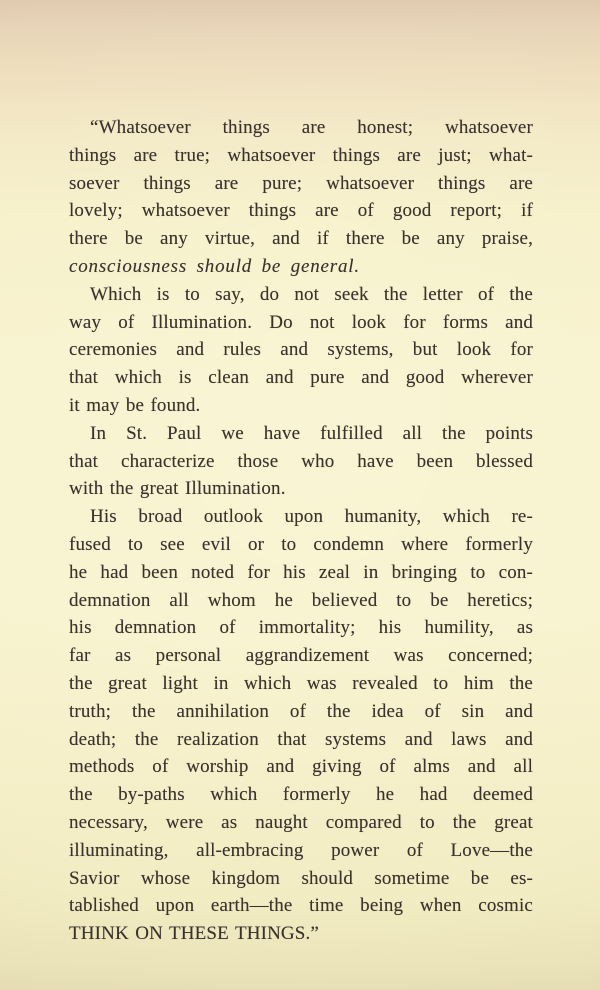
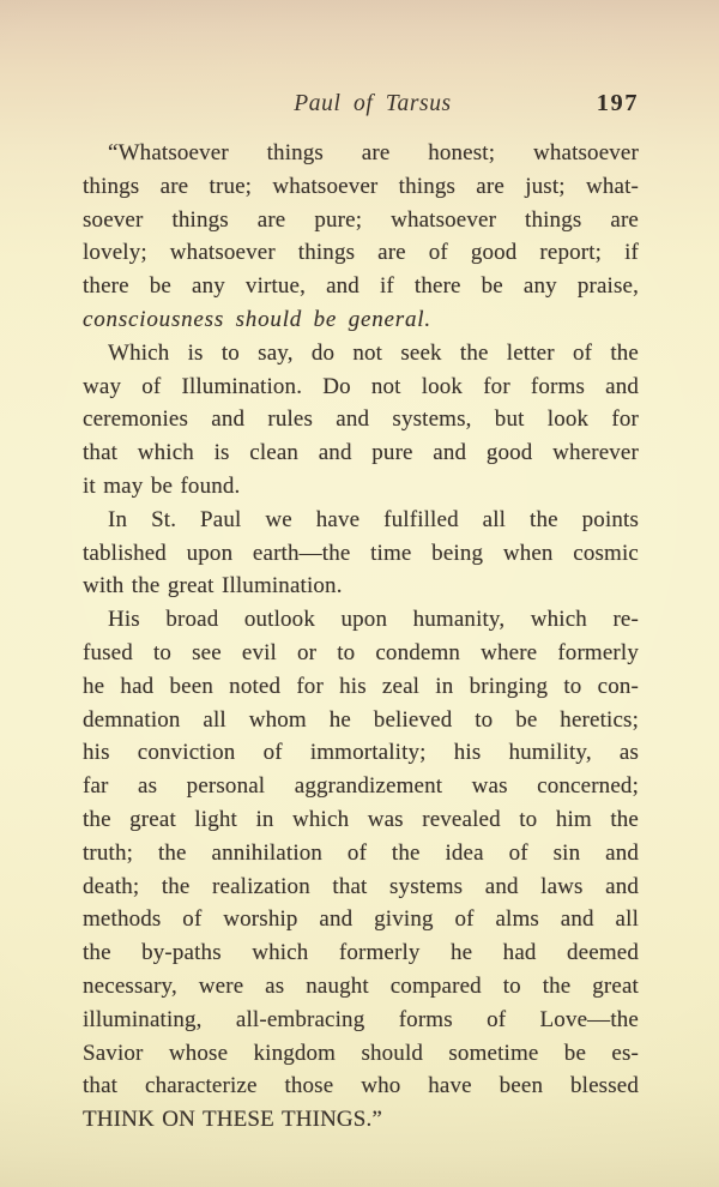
+ Paul of Tarsus
+ 197
  “Whatsoever things are honest; whatsoever
  things are true; whatsoever things are just; what-
  soever things are pure; whatsoever things are
  lovely; whatsoever things are of good report; if
  there be any virtue, and if there be any praise,
  consciousness should be general.
  Which is to say, do not seek the letter of the
  way of Illumination. Do not look for forms and
  ceremonies and rules and systems, but look for
  that which is clean and pure and good wherever
  it may be found.
  In St. Paul we have fulfilled all the points
- that characterize those who have been blessed
+ tablished upon earth—the time being when cosmic
  with the great Illumination.
  His broad outlook upon humanity, which re-
  fused to see evil or to condemn where formerly
  he had been noted for his zeal in bringing to con-
  demnation all whom he believed to be heretics;
- his demnation of immortality; his humility, as
+ his conviction of immortality; his humility, as
  far as personal aggrandizement was concerned;
  the great light in which was revealed to him the
  truth; the annihilation of the idea of sin and
  death; the realization that systems and laws and
  methods of worship and giving of alms and all
  the by-paths which formerly he had deemed
  necessary, were as naught compared to the great
- illuminating, all-embracing power of Love—the
+ illuminating, all-embracing forms of Love—the
  Savior whose kingdom should sometime be es-
- tablished upon earth—the time being when cosmic
+ that characterize those who have been blessed
  THINK ON THESE THINGS.”
